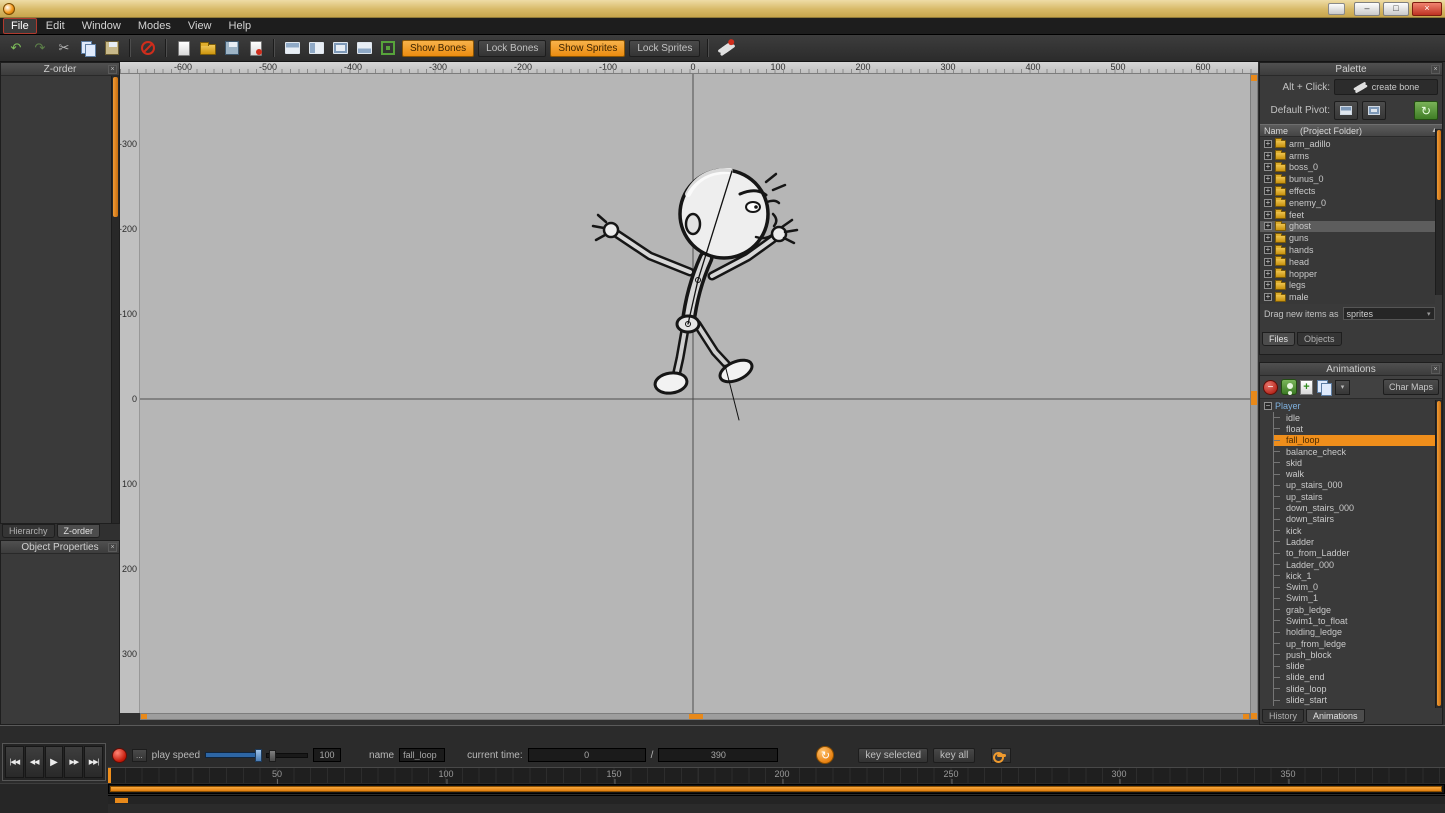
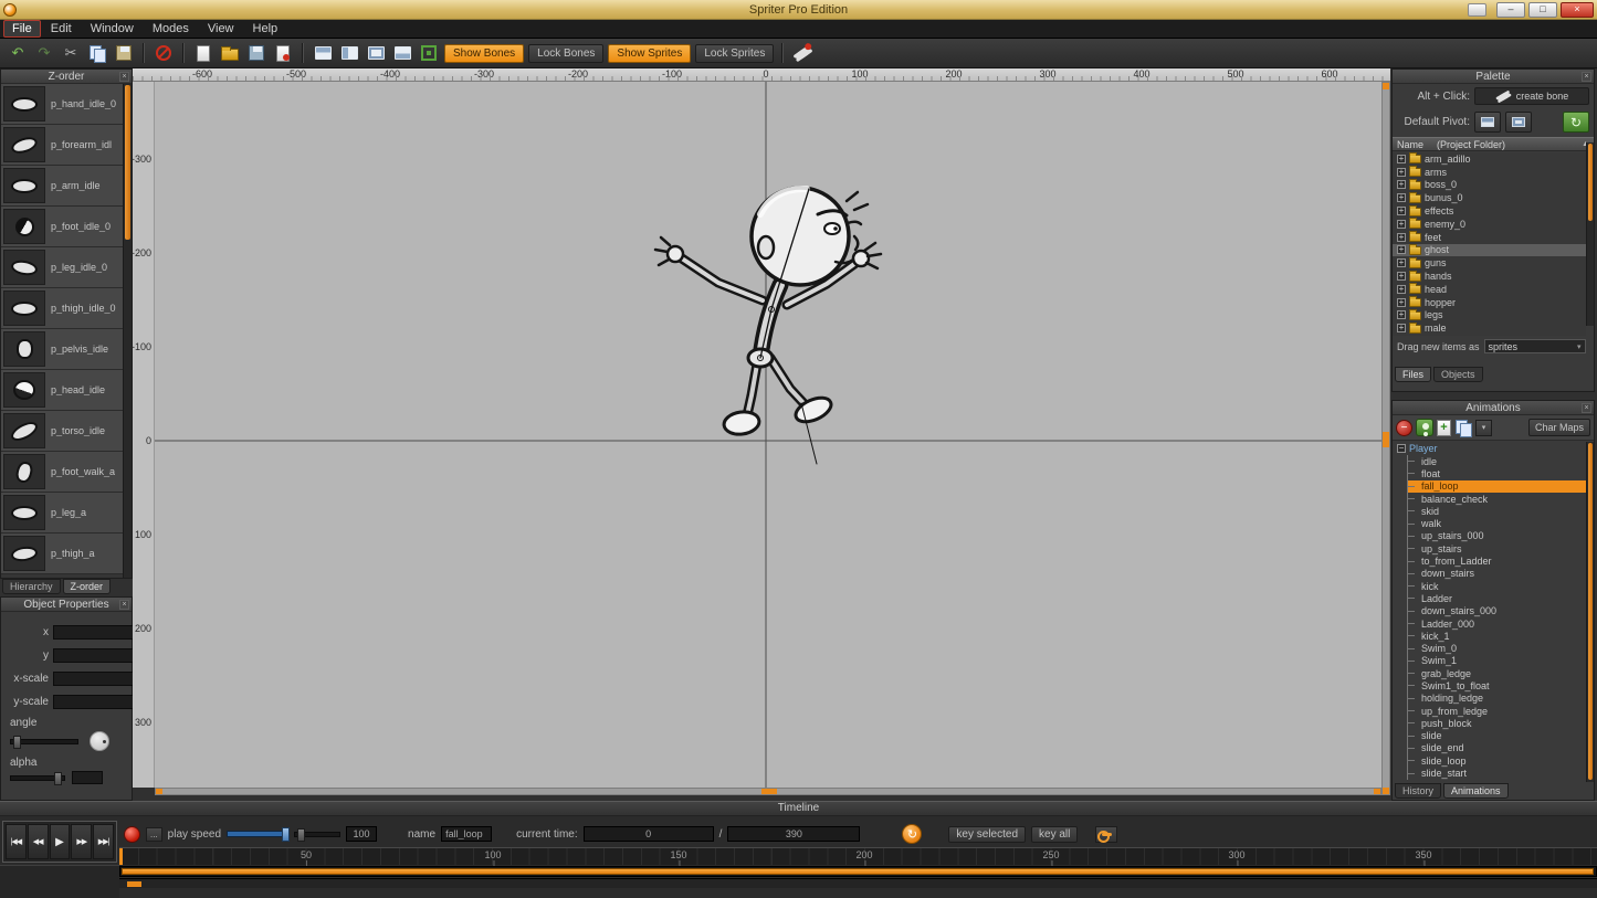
+ Spriter Pro Edition
  –
  □
  ×
  File
  Edit
  Window
  Modes
  View
  Help
  ↶
  ↷
  ✂
  Show Bones
  Lock Bones
  Show Sprites
  Lock Sprites
  Z-order
+ p_hand_idle_0
+ p_forearm_idl
+ p_arm_idle
+ p_foot_idle_0
+ p_leg_idle_0
+ p_thigh_idle_0
+ p_pelvis_idle
+ p_head_idle
+ p_torso_idle
+ p_foot_walk_a
+ p_leg_a
+ p_thigh_a
  Hierarchy
  Z-order
  Object Properties
+ x
+ y
+ x-scale
+ y-scale
+ angle
+ alpha
  -600
  -500
  -400
  -300
  -200
  -100
  0
  100
  200
  300
  400
  500
  600
  -300
  -200
  -100
  0
  100
  200
  300
  Palette
  Alt + Click:
  create bone
  Default Pivot:
  ↻
  Name
  (Project Folder)
  +
  arm_adillo
  +
  arms
  +
  boss_0
  +
  bunus_0
  +
  effects
  +
  enemy_0
  +
  feet
  +
  ghost
  +
  guns
  +
  hands
  +
  head
  +
  hopper
  +
  legs
  +
  male
  Drag new items as
  sprites
  Files
  Objects
  Animations
  −
  +
  Char Maps
  −
  Player
  idle
  float
  fall_loop
  balance_check
  skid
  walk
  up_stairs_000
  up_stairs
- down_stairs_000
+ to_from_Ladder
  down_stairs
  kick
  Ladder
- to_from_Ladder
+ down_stairs_000
  Ladder_000
  kick_1
  Swim_0
  Swim_1
  grab_ledge
  Swim1_to_float
  holding_ledge
  up_from_ledge
  push_block
  slide
  slide_end
  slide_loop
  slide_start
  History
  Animations
+ Timeline
  ▶
  ...
  play speed
  100
  name
  fall_loop
  current time:
  0
  /
  390
  ↻
  key selected
  key all
  50
  100
  150
  200
  250
  300
  350
